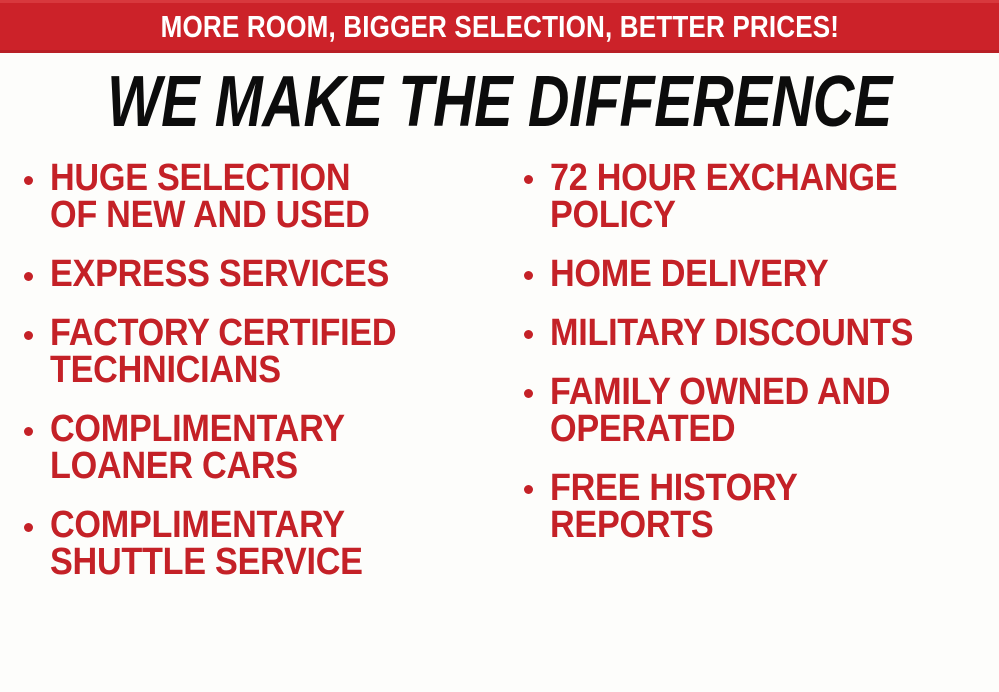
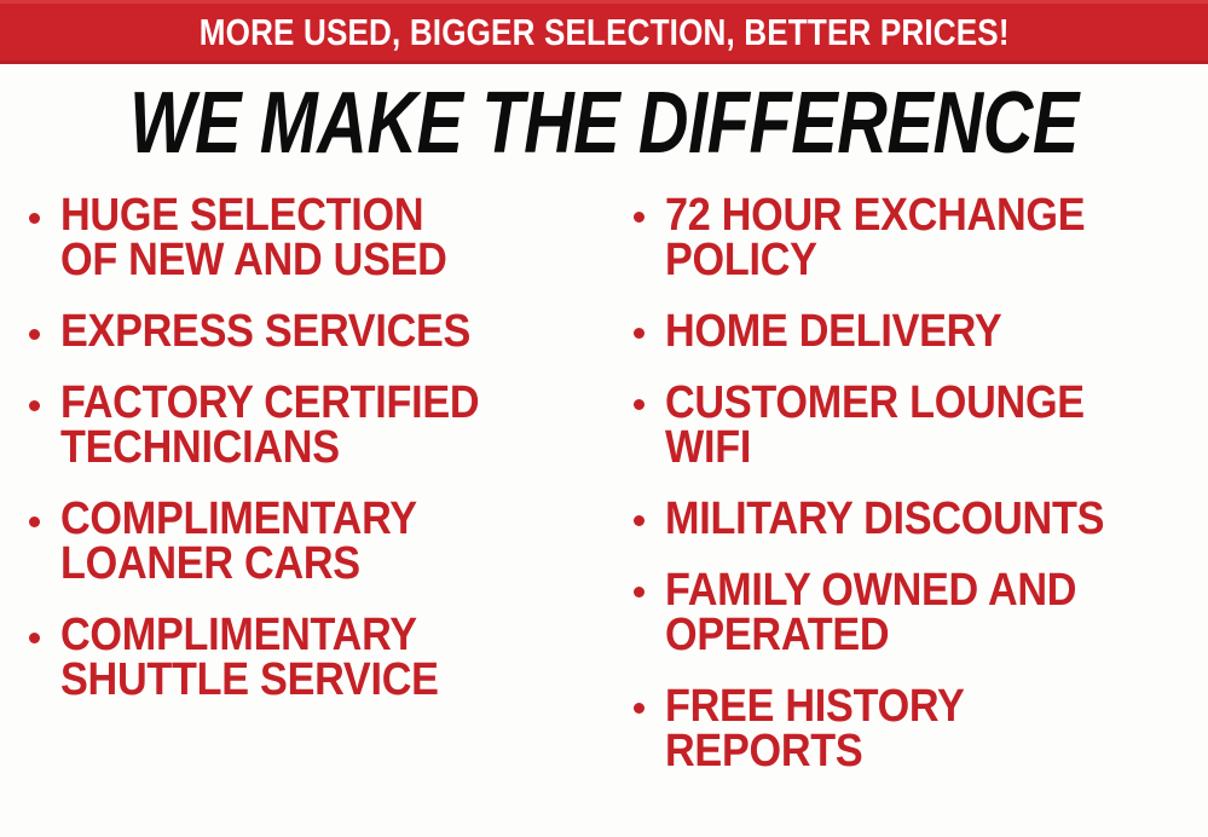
- MORE ROOM, BIGGER SELECTION, BETTER PRICES!
+ MORE USED, BIGGER SELECTION, BETTER PRICES!
  WE MAKE THE DIFFERENCE
  HUGE SELECTION
  OF NEW AND USED
  EXPRESS SERVICES
  FACTORY CERTIFIED
  TECHNICIANS
  COMPLIMENTARY
  LOANER CARS
  COMPLIMENTARY
  SHUTTLE SERVICE
  72 HOUR EXCHANGE
  POLICY
  HOME DELIVERY
+ CUSTOMER LOUNGE
+ WIFI
  MILITARY DISCOUNTS
  FAMILY OWNED AND
  OPERATED
  FREE HISTORY
  REPORTS
